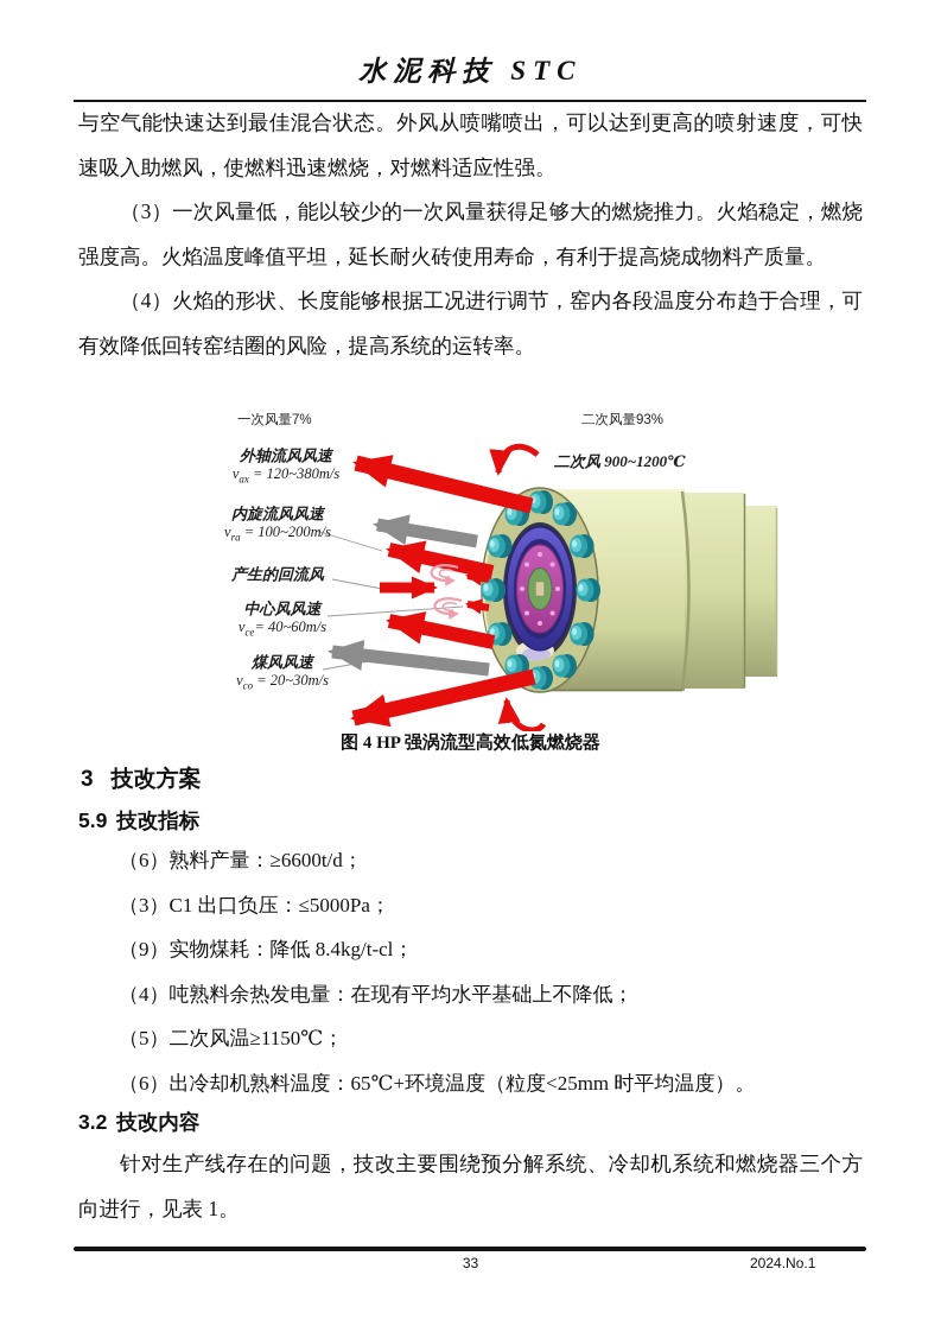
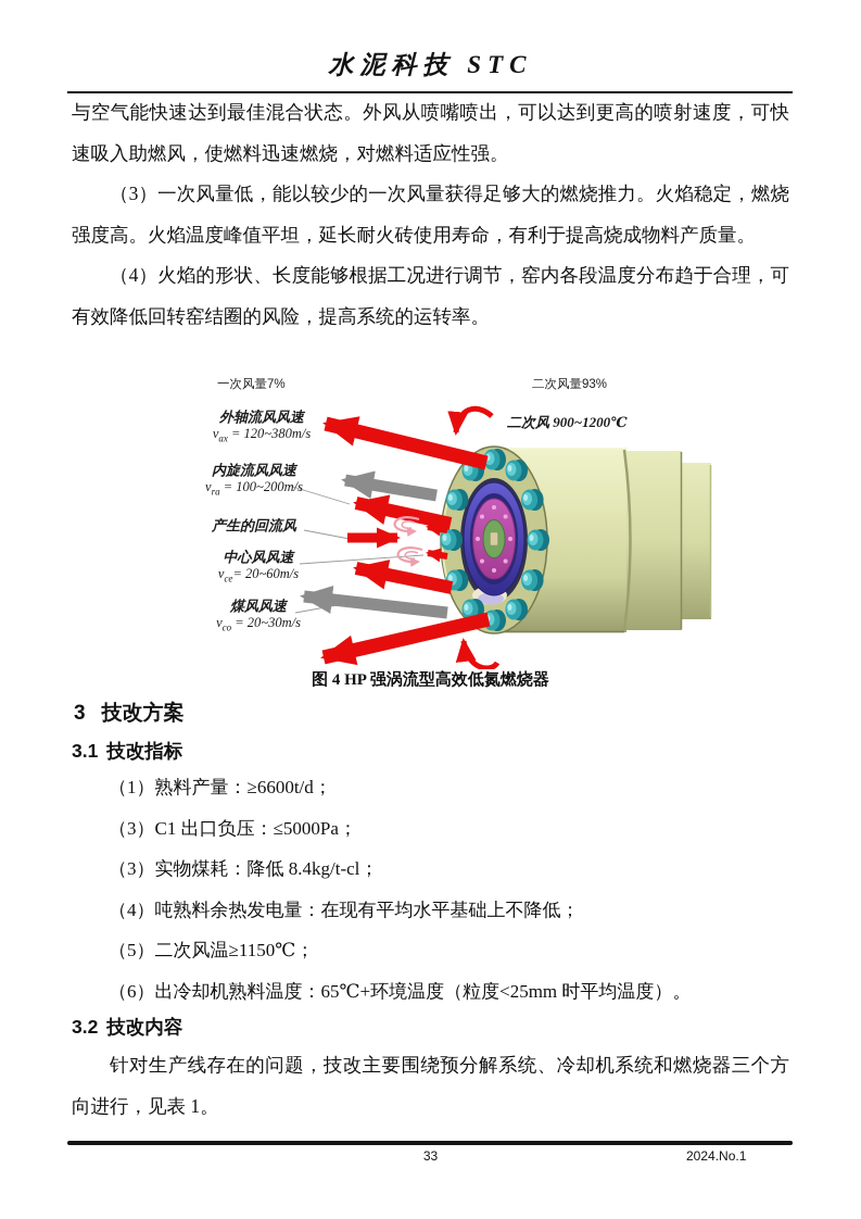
  水泥科技 STC
  与空气能快速达到最佳混合状态。外风从喷嘴喷出，可以达到更高的喷射速度，可快速吸入助燃风，使燃料迅速燃烧，对燃料适应性强。
  （3）一次风量低，能以较少的一次风量获得足够大的燃烧推力。火焰稳定，燃烧强度高。火焰温度峰值平坦，延长耐火砖使用寿命，有利于提高烧成物料产质量。
  （4）火焰的形状、长度能够根据工况进行调节，窑内各段温度分布趋于合理，可有效降低回转窑结圈的风险，提高系统的运转率。
  一次风量7%
  二次风量93%
  二次风 900~1200℃
  外轴流风风速
  vax = 120~380m/s
  内旋流风风速
  vra = 100~200m/s
  产生的回流风
  中心风风速
- vce= 40~60m/s
+ vce= 20~60m/s
  煤风风速
  vco = 20~30m/s
  图 4 HP 强涡流型高效低氮燃烧器
  3 技改方案
- 5.9 技改指标
+ 3.1 技改指标
- （6）熟料产量：≥6600t/d；
+ （1）熟料产量：≥6600t/d；
  （3）C1 出口负压：≤5000Pa；
- （9）实物煤耗：降低 8.4kg/t-cl；
+ （3）实物煤耗：降低 8.4kg/t-cl；
  （4）吨熟料余热发电量：在现有平均水平基础上不降低；
  （5）二次风温≥1150℃；
  （6）出冷却机熟料温度：65℃+环境温度（粒度<25mm 时平均温度）。
  3.2 技改内容
  针对生产线存在的问题，技改主要围绕预分解系统、冷却机系统和燃烧器三个方向进行，见表 1。
  33
  2024.No.1
